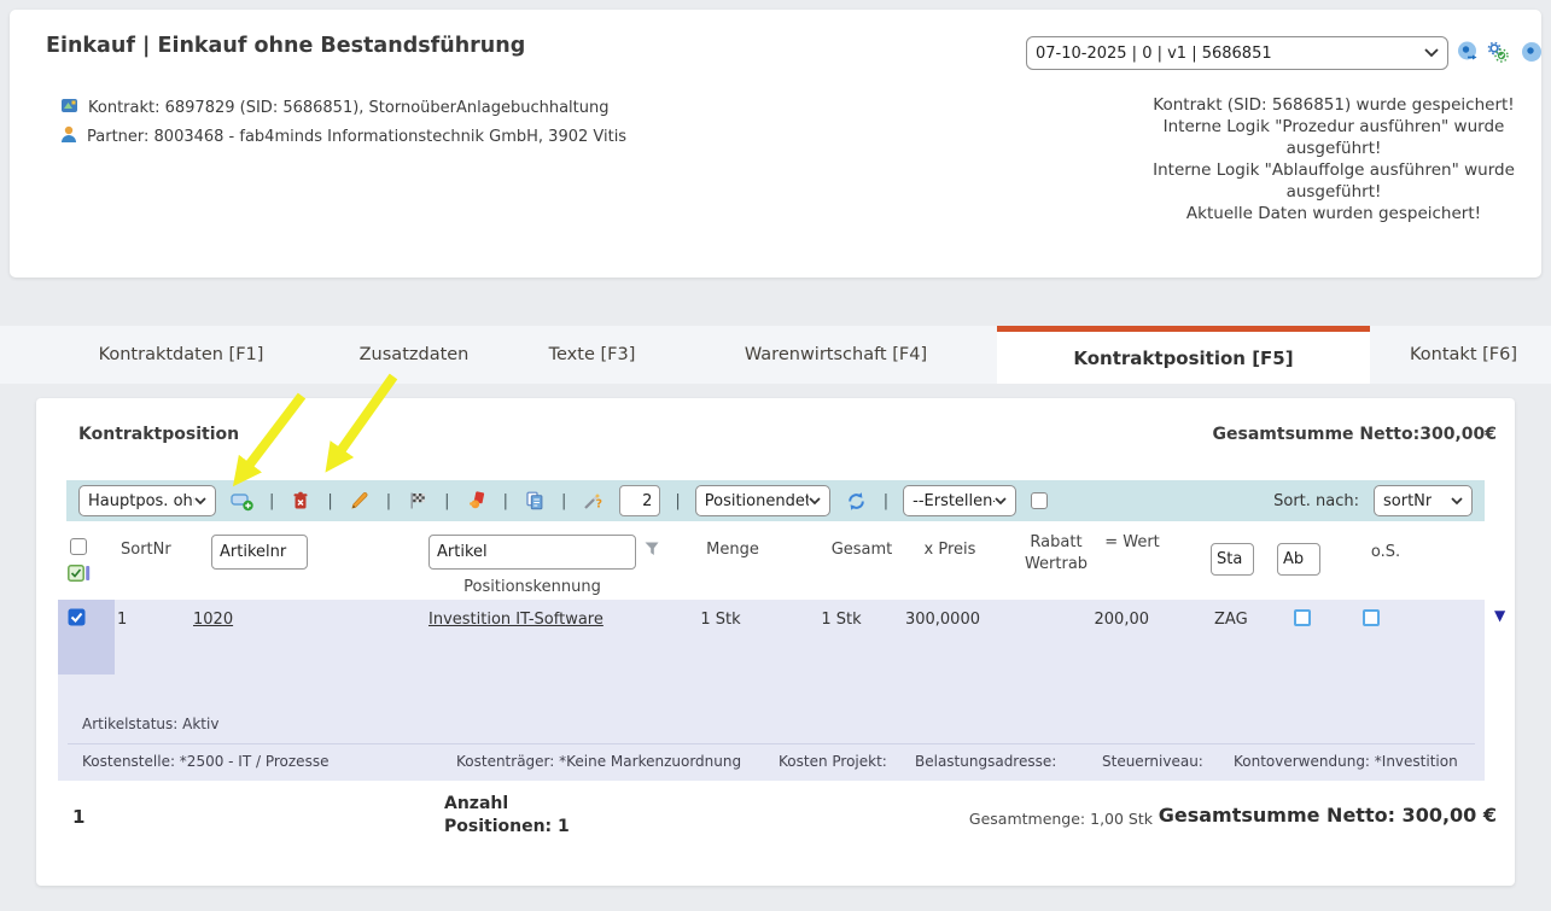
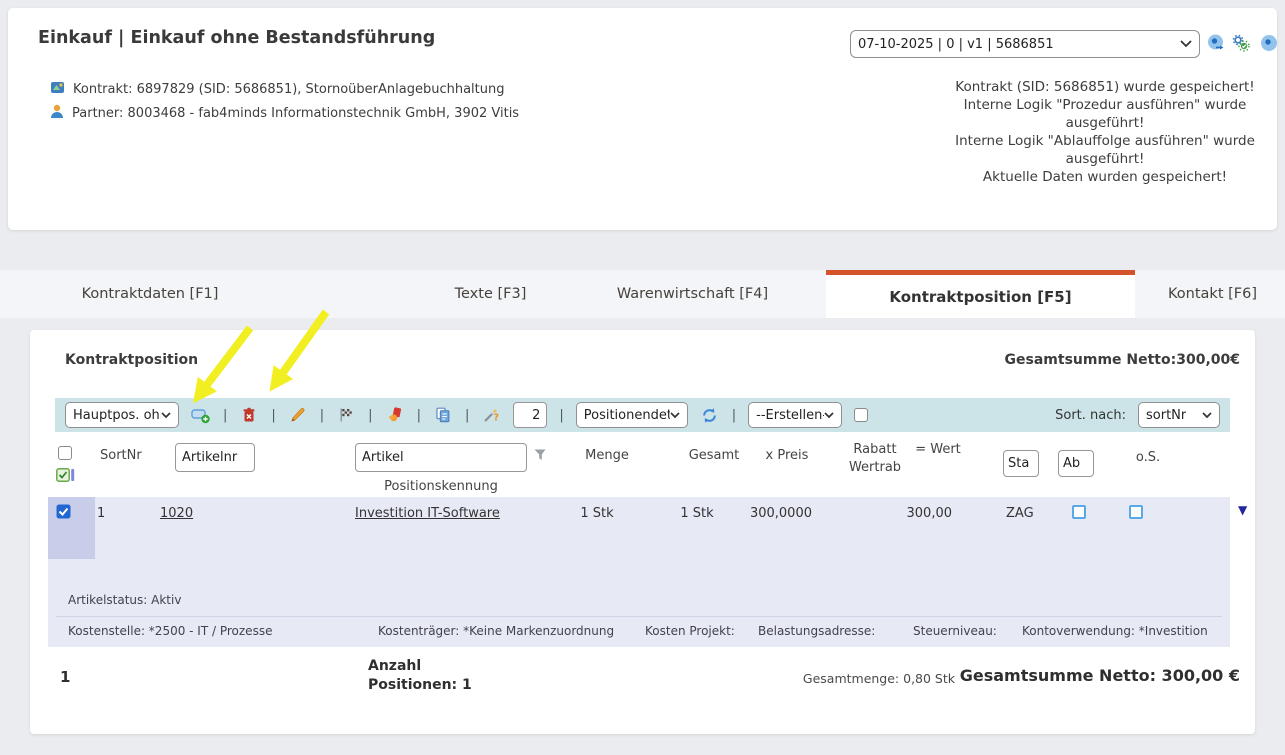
  Einkauf | Einkauf ohne Bestandsführung
  07-10-2025 | 0 | v1 | 5686851
  Kontrakt: 6897829 (SID: 5686851), StornoüberAnlagebuchhaltung
  Partner: 8003468 - fab4minds Informationstechnik GmbH, 3902 Vitis
  Kontrakt (SID: 5686851) wurde gespeichert!
  Interne Logik "Prozedur ausführen" wurde ausgeführt!
  Interne Logik "Ablauffolge ausführen" wurde ausgeführt!
  Aktuelle Daten wurden gespeichert!
  Kontraktdaten [F1]
- Zusatzdaten
  Texte [F3]
  Warenwirtschaft [F4]
  Kontraktposition [F5]
  Kontakt [F6]
  Kontraktposition
  Gesamtsumme Netto:300,00€
  Hauptpos. oh
  |
  |
  |
  |
  |
  |
  ?
  2
  |
  Positionendet
  |
  --Erstellen
  Sort. nach:
  sortNr
  SortNr
  Artikelnr
  Artikel
  Positionskennung
  Menge
  Gesamt
  x Preis
  Rabatt
  Wertrab
  = Wert
  Sta
  Ab
  o.S.
  1
  1020
  Investition IT-Software
  1 Stk
  1 Stk
  300,0000
- 200,00
+ 300,00
  ZAG
  ▼
  Artikelstatus: Aktiv
  Kostenstelle: *2500 - IT / Prozesse
  Kostenträger: *Keine Markenzuordnung
  Kosten Projekt:
  Belastungsadresse:
  Steuerniveau:
  Kontoverwendung: *Investition
  1
  Anzahl
  Positionen: 1
- Gesamtmenge: 1,00 Stk
+ Gesamtmenge: 0,80 Stk
  Gesamtsumme Netto: 300,00 €
